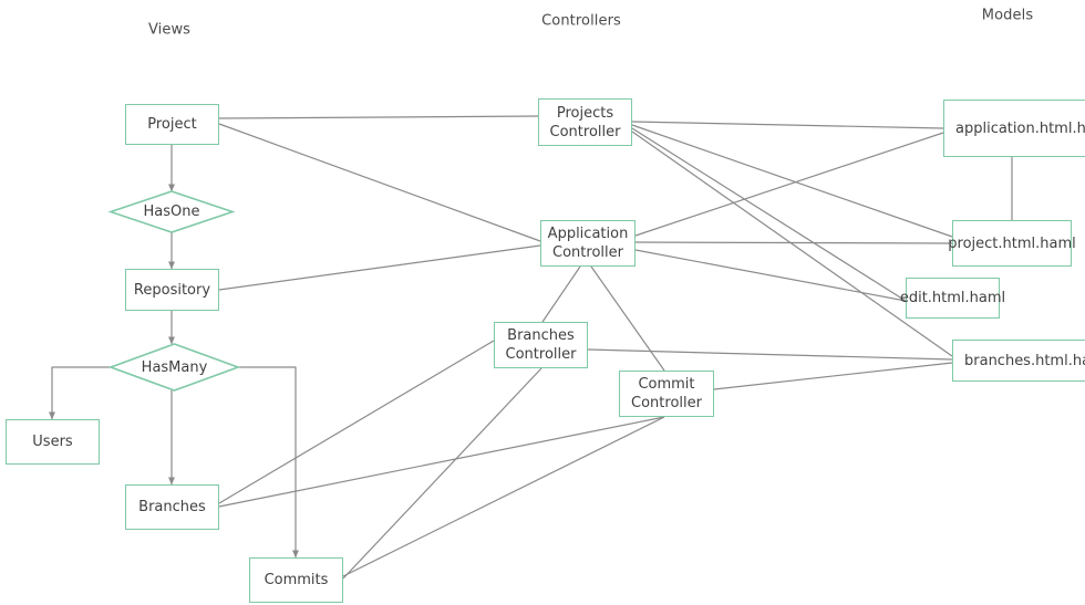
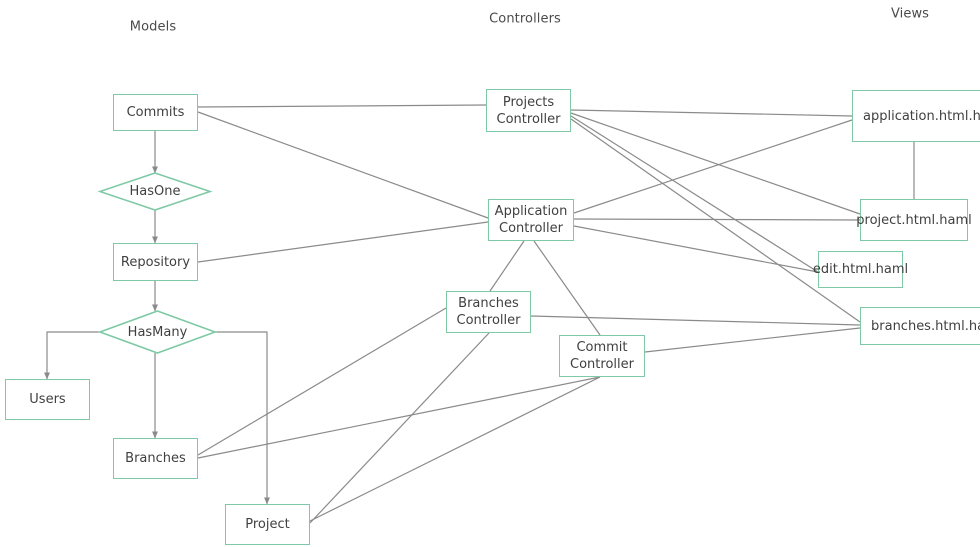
- Views
+ Models
  Controllers
- Models
+ Views
- Project
+ Commits
  HasOne
  Repository
  HasMany
  Users
  Branches
- Commits
+ Project
  Projects
  Controller
  Application
  Controller
  Branches
  Controller
  Commit
  Controller
  application.html.h
  project.html.haml
  edit.html.haml
  branches.html.h
